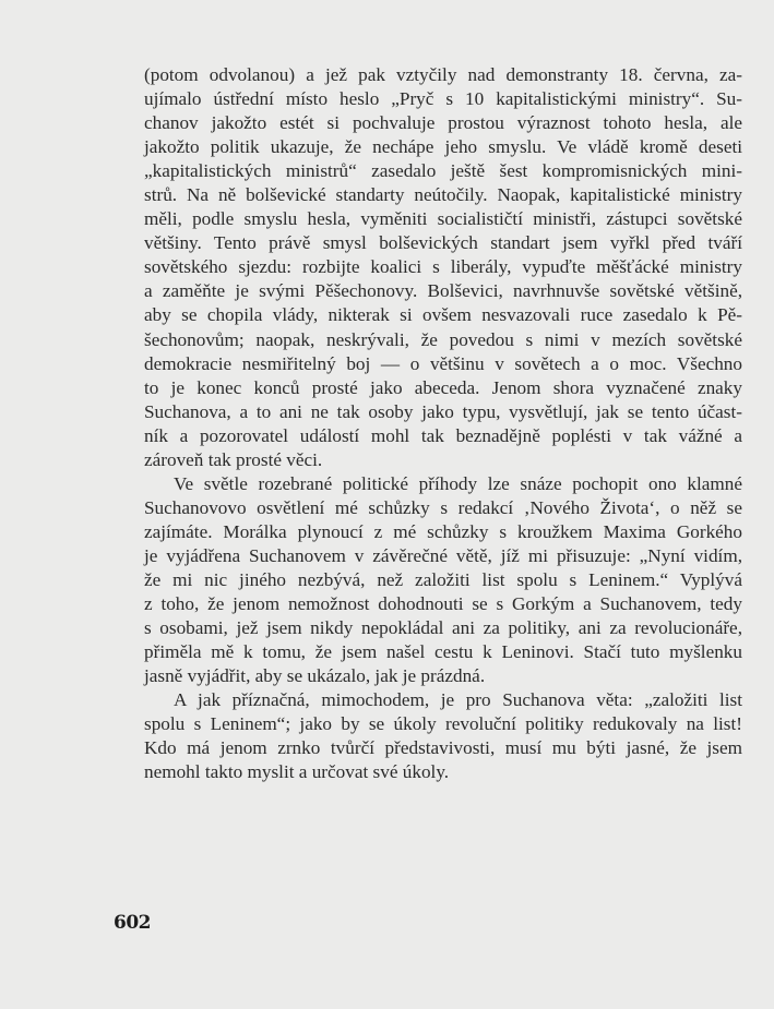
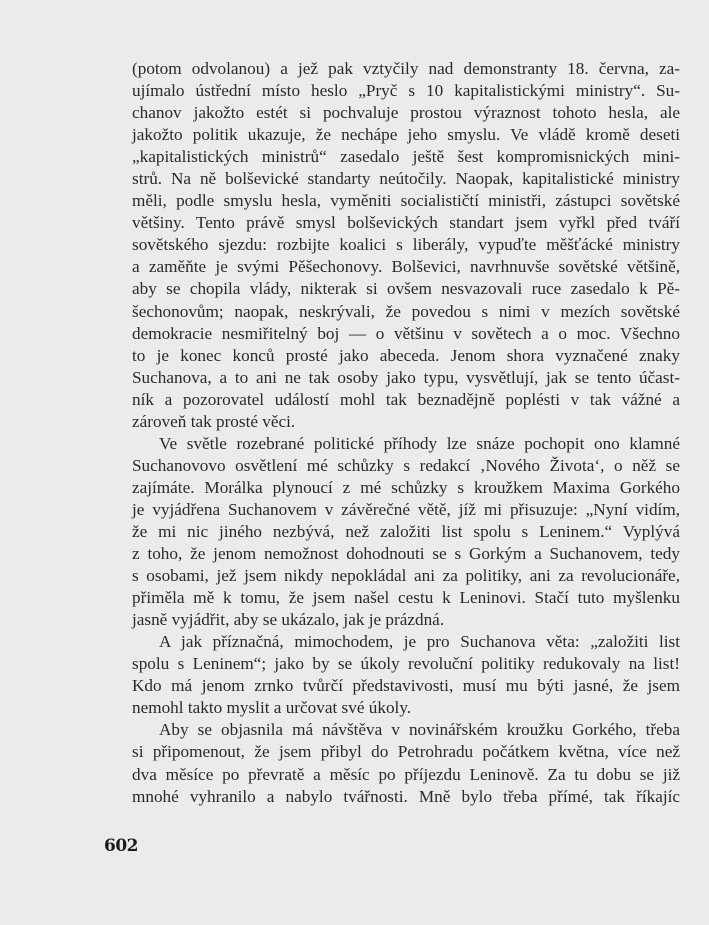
  (potom odvolanou) a jež pak vztyčily nad demonstranty 18. června, za-
  ujímalo ústřední místo heslo „Pryč s 10 kapitalistickými ministry“. Su-
  chanov jakožto estét si pochvaluje prostou výraznost tohoto hesla, ale
  jakožto politik ukazuje, že nechápe jeho smyslu. Ve vládě kromě deseti
  „kapitalistických ministrů“ zasedalo ještě šest kompromisnických mini-
  strů. Na ně bolševické standarty neútočily. Naopak, kapitalistické ministry
  měli, podle smyslu hesla, vyměniti socialističtí ministři, zástupci sovětské
  většiny. Tento právě smysl bolševických standart jsem vyřkl před tváří
  sovětského sjezdu: rozbijte koalici s liberály, vypuďte měšťácké ministry
  a zaměňte je svými Pěšechonovy. Bolševici, navrhnuvše sovětské většině,
  aby se chopila vlády, nikterak si ovšem nesvazovali ruce zasedalo k Pě-
  šechonovům; naopak, neskrývali, že povedou s nimi v mezích sovětské
  demokracie nesmiřitelný boj — o většinu v sovětech a o moc. Všechno
  to je konec konců prosté jako abeceda. Jenom shora vyznačené znaky
  Suchanova, a to ani ne tak osoby jako typu, vysvětlují, jak se tento účast-
  ník a pozorovatel událostí mohl tak beznadějně poplésti v tak vážné a
  zároveň tak prosté věci.
  Ve světle rozebrané politické příhody lze snáze pochopit ono klamné
  Suchanovovo osvětlení mé schůzky s redakcí ‚Nového Života‘, o něž se
  zajímáte. Morálka plynoucí z mé schůzky s kroužkem Maxima Gorkého
  je vyjádřena Suchanovem v závěrečné větě, jíž mi přisuzuje: „Nyní vidím,
  že mi nic jiného nezbývá, než založiti list spolu s Leninem.“ Vyplývá
  z toho, že jenom nemožnost dohodnouti se s Gorkým a Suchanovem, tedy
  s osobami, jež jsem nikdy nepokládal ani za politiky, ani za revolucionáře,
  přiměla mě k tomu, že jsem našel cestu k Leninovi. Stačí tuto myšlenku
  jasně vyjádřit, aby se ukázalo, jak je prázdná.
  A jak příznačná, mimochodem, je pro Suchanova věta: „založiti list
  spolu s Leninem“; jako by se úkoly revoluční politiky redukovaly na list!
  Kdo má jenom zrnko tvůrčí představivosti, musí mu býti jasné, že jsem
  nemohl takto myslit a určovat své úkoly.
+ Aby se objasnila má návštěva v novinářském kroužku Gorkého, třeba
+ si připomenout, že jsem přibyl do Petrohradu počátkem května, více než
+ dva měsíce po převratě a měsíc po příjezdu Leninově. Za tu dobu se již
+ mnohé vyhranilo a nabylo tvářnosti. Mně bylo třeba přímé, tak říkajíc
  602
